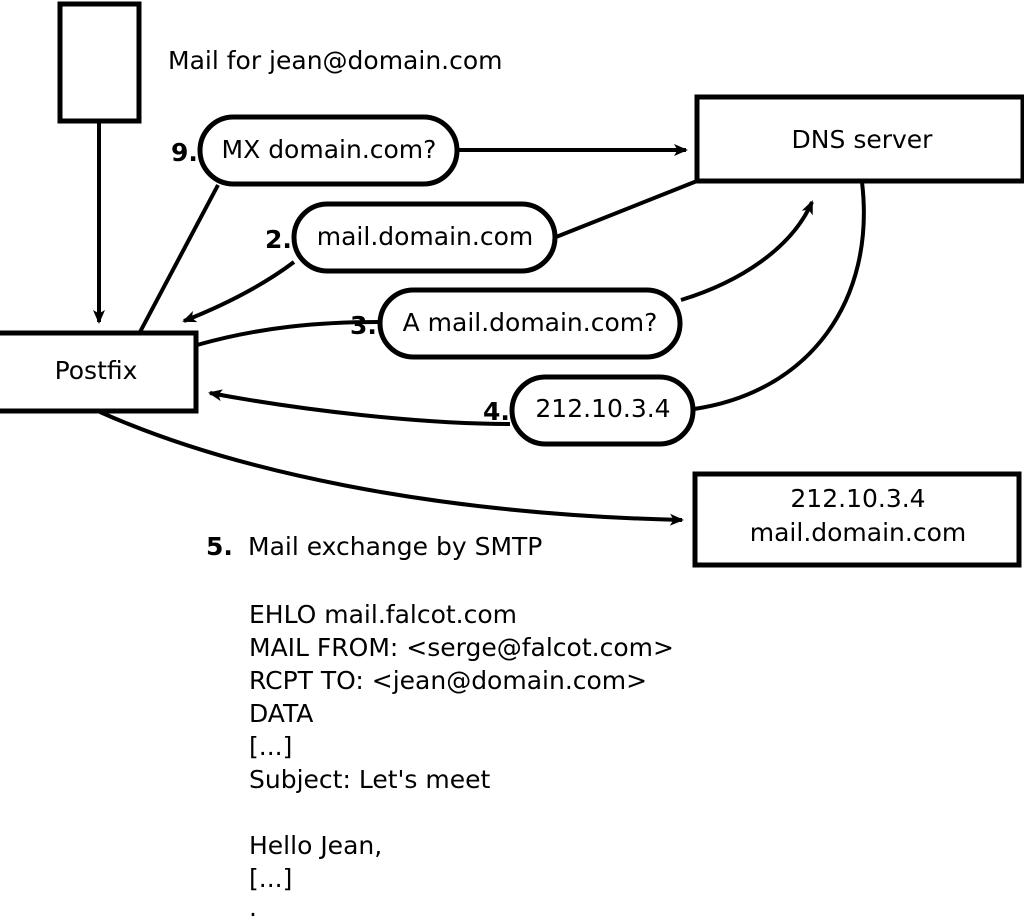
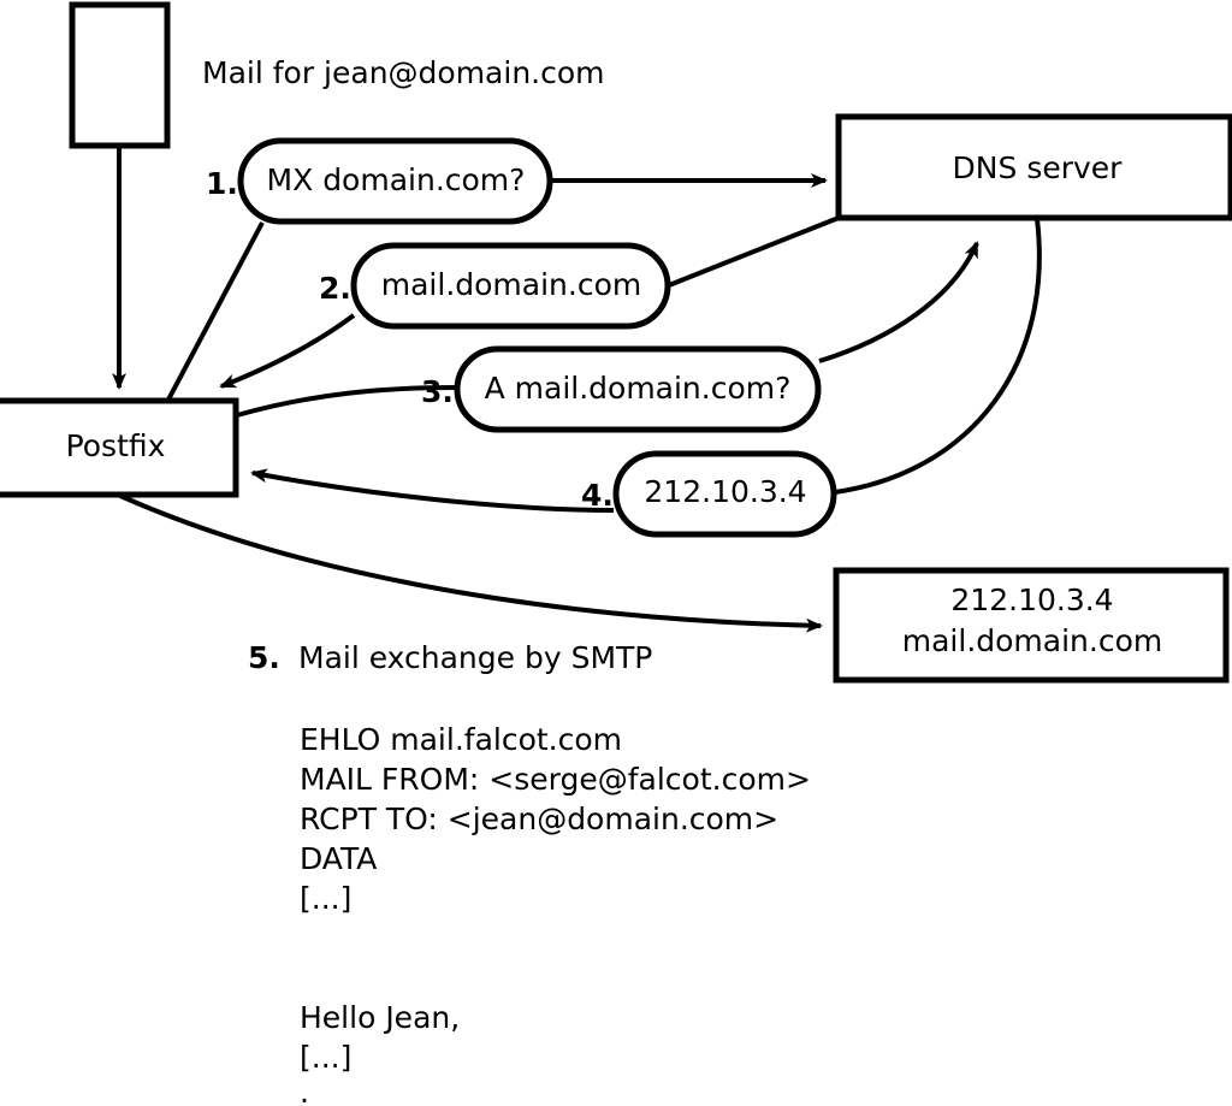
  Postfix
  DNS server
  212.10.3.4
  mail.domain.com
  MX domain.com?
  mail.domain.com
  A mail.domain.com?
  212.10.3.4
- 9.
+ 1.
  2.
  3.
  4.
  Mail for jean@domain.com
  5.
  Mail exchange by SMTP
  EHLO mail.falcot.com
  MAIL FROM: <serge@falcot.com>
  RCPT TO: <jean@domain.com>
  DATA
  [...]
- Subject: Let's meet
  Hello Jean,
  [...]
  .
